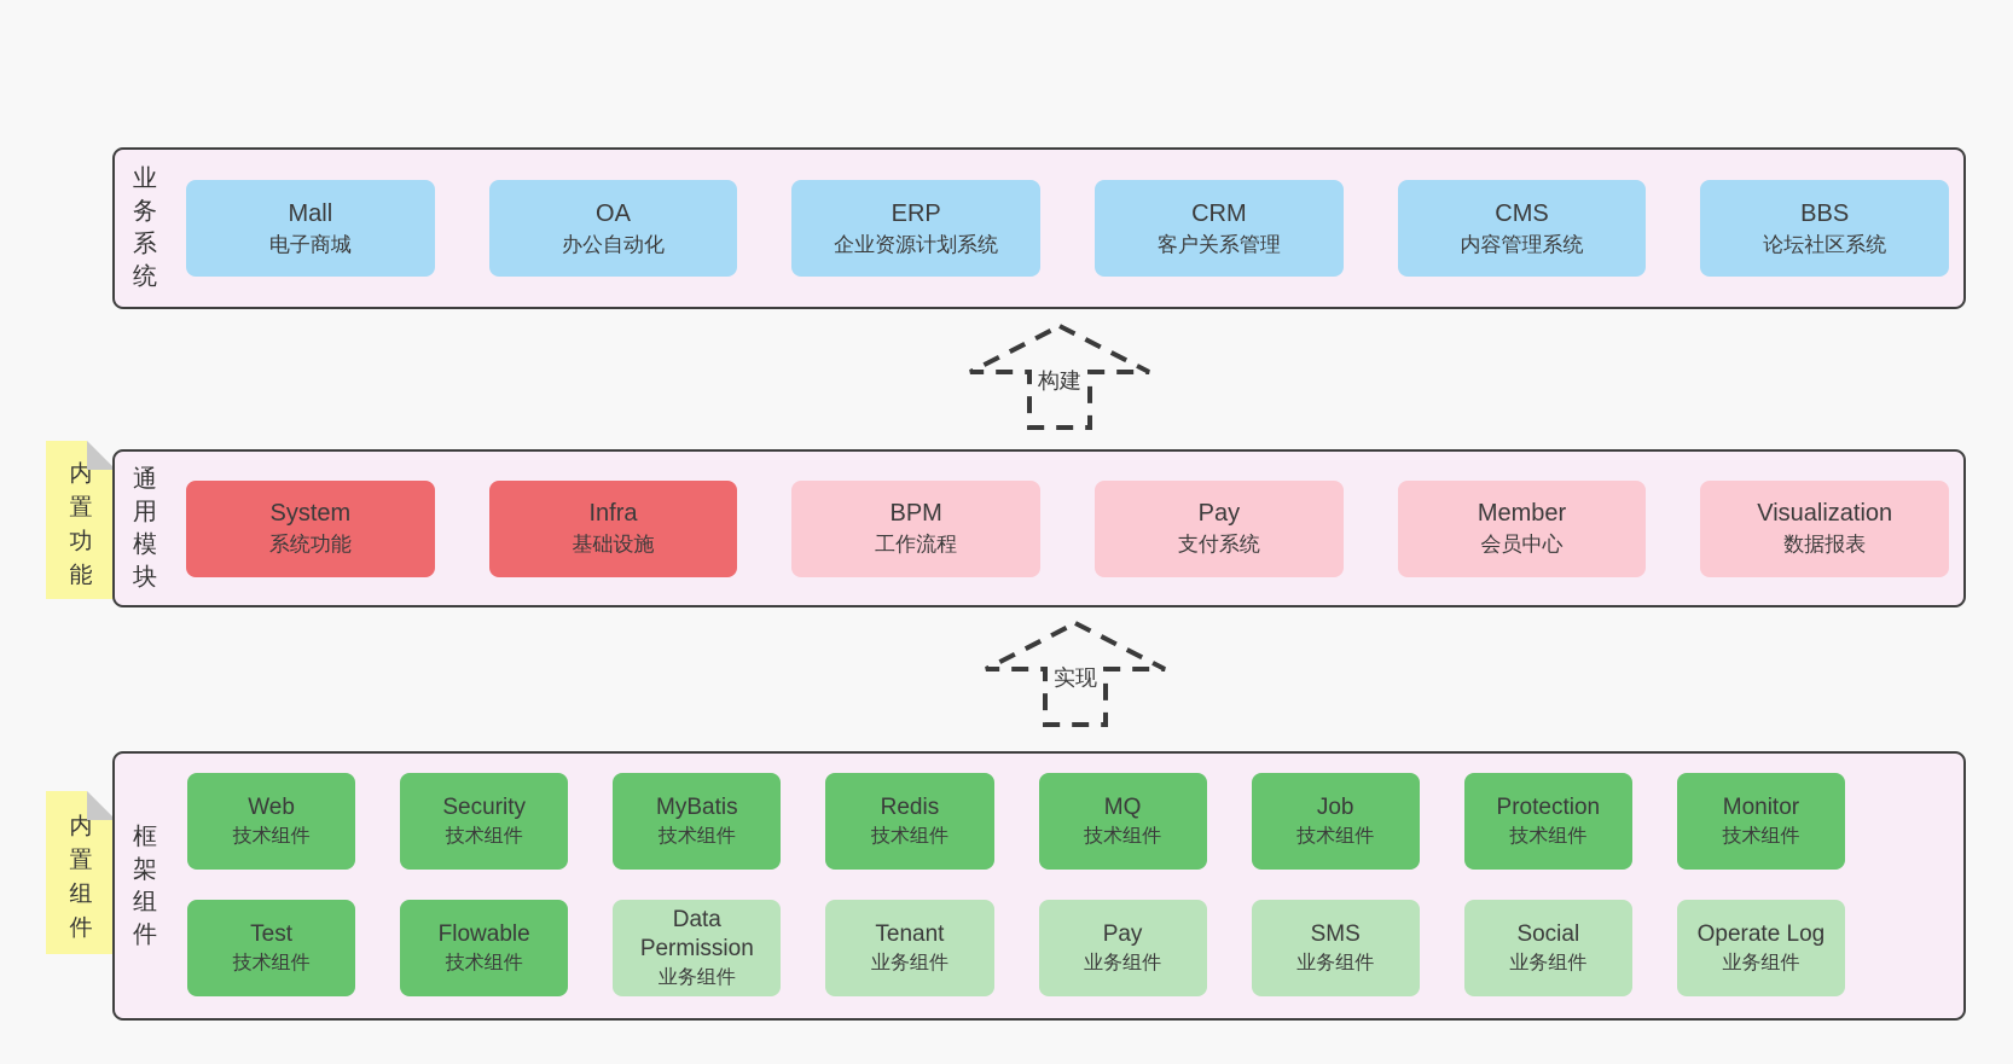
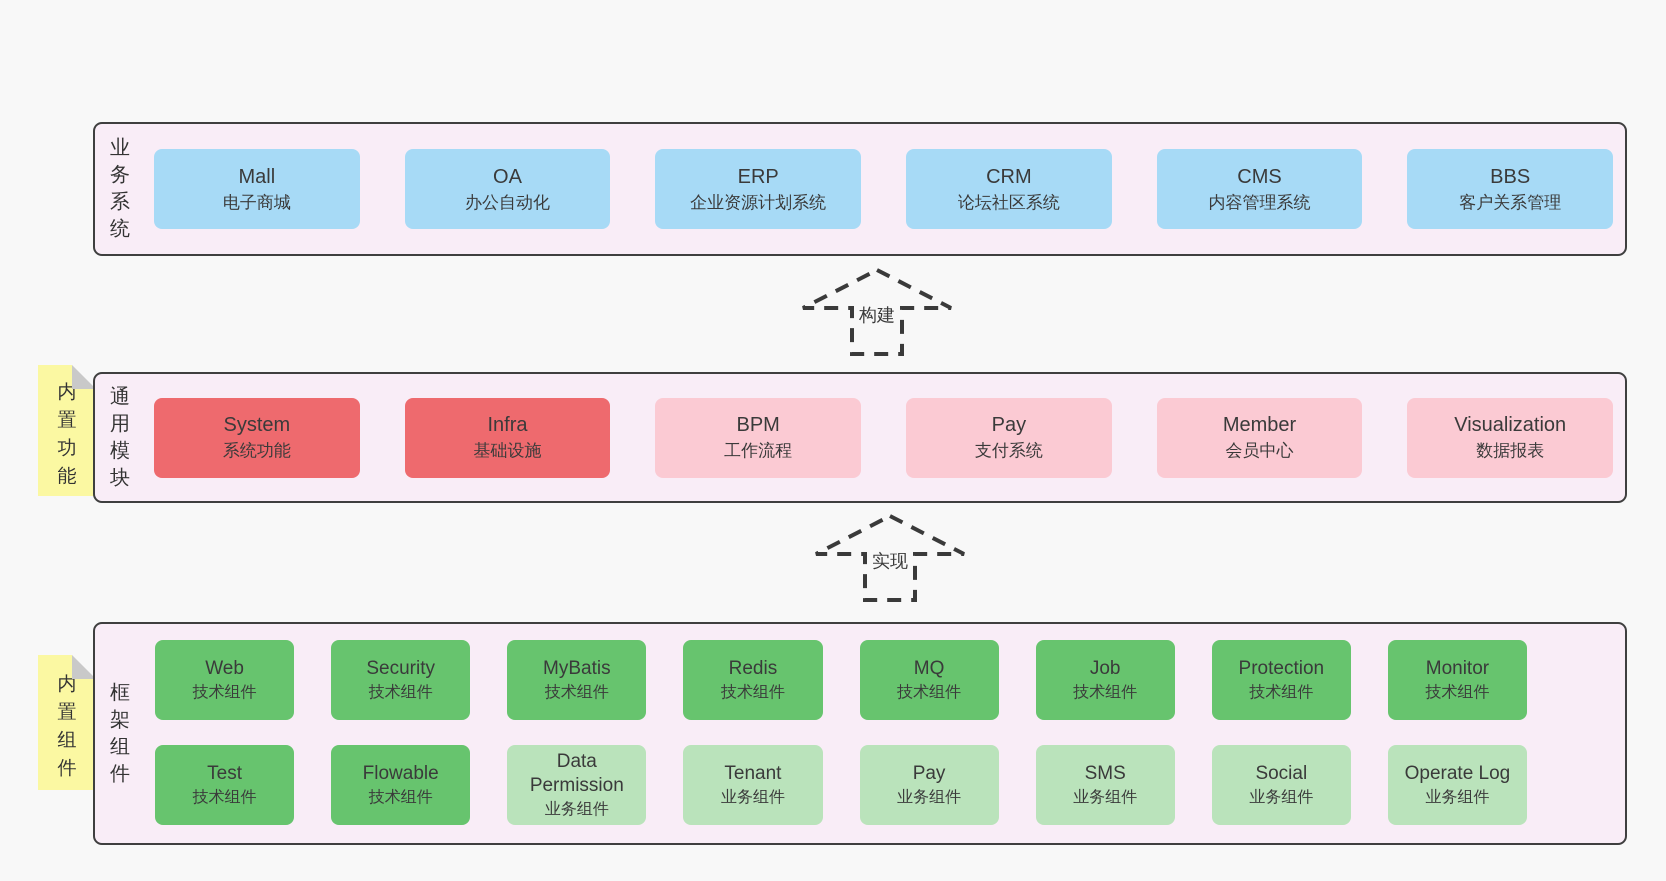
  业务系统
  Mall
  电子商城
  OA
  办公自动化
  ERP
  企业资源计划系统
  CRM
- 客户关系管理
+ 论坛社区系统
  CMS
  内容管理系统
  BBS
- 论坛社区系统
+ 客户关系管理
  构建
  内置功能
  通用模块
  System
  系统功能
  Infra
  基础设施
  BPM
  工作流程
  Pay
  支付系统
  Member
  会员中心
  Visualization
  数据报表
  实现
  内置组件
  框架组件
  Web
  技术组件
  Security
  技术组件
  MyBatis
  技术组件
  Redis
  技术组件
  MQ
  技术组件
  Job
  技术组件
  Protection
  技术组件
  Monitor
  技术组件
  Test
  技术组件
  Flowable
  技术组件
  Data Permission
  业务组件
  Tenant
  业务组件
  Pay
  业务组件
  SMS
  业务组件
  Social
  业务组件
  Operate Log
  业务组件
